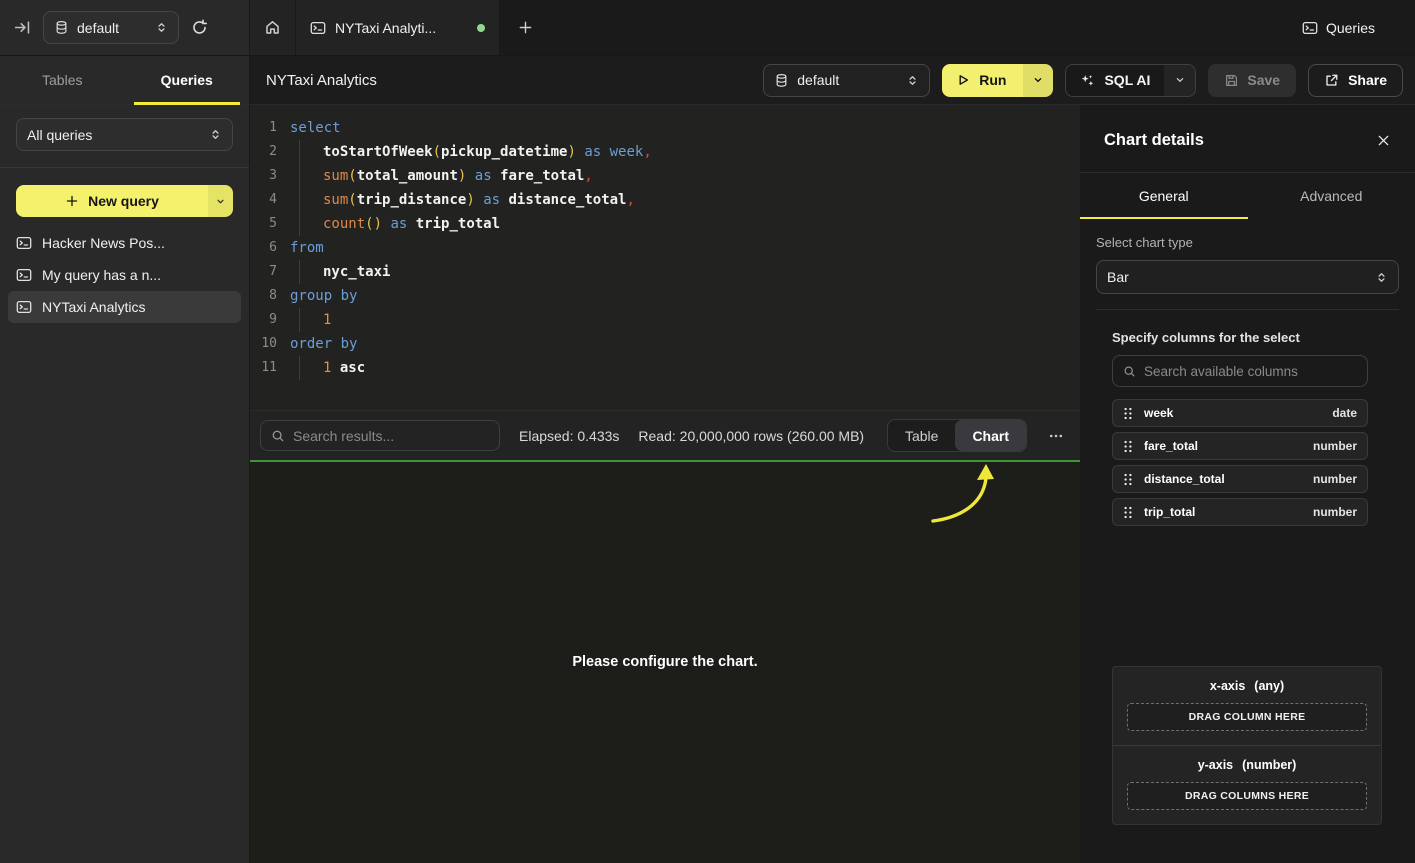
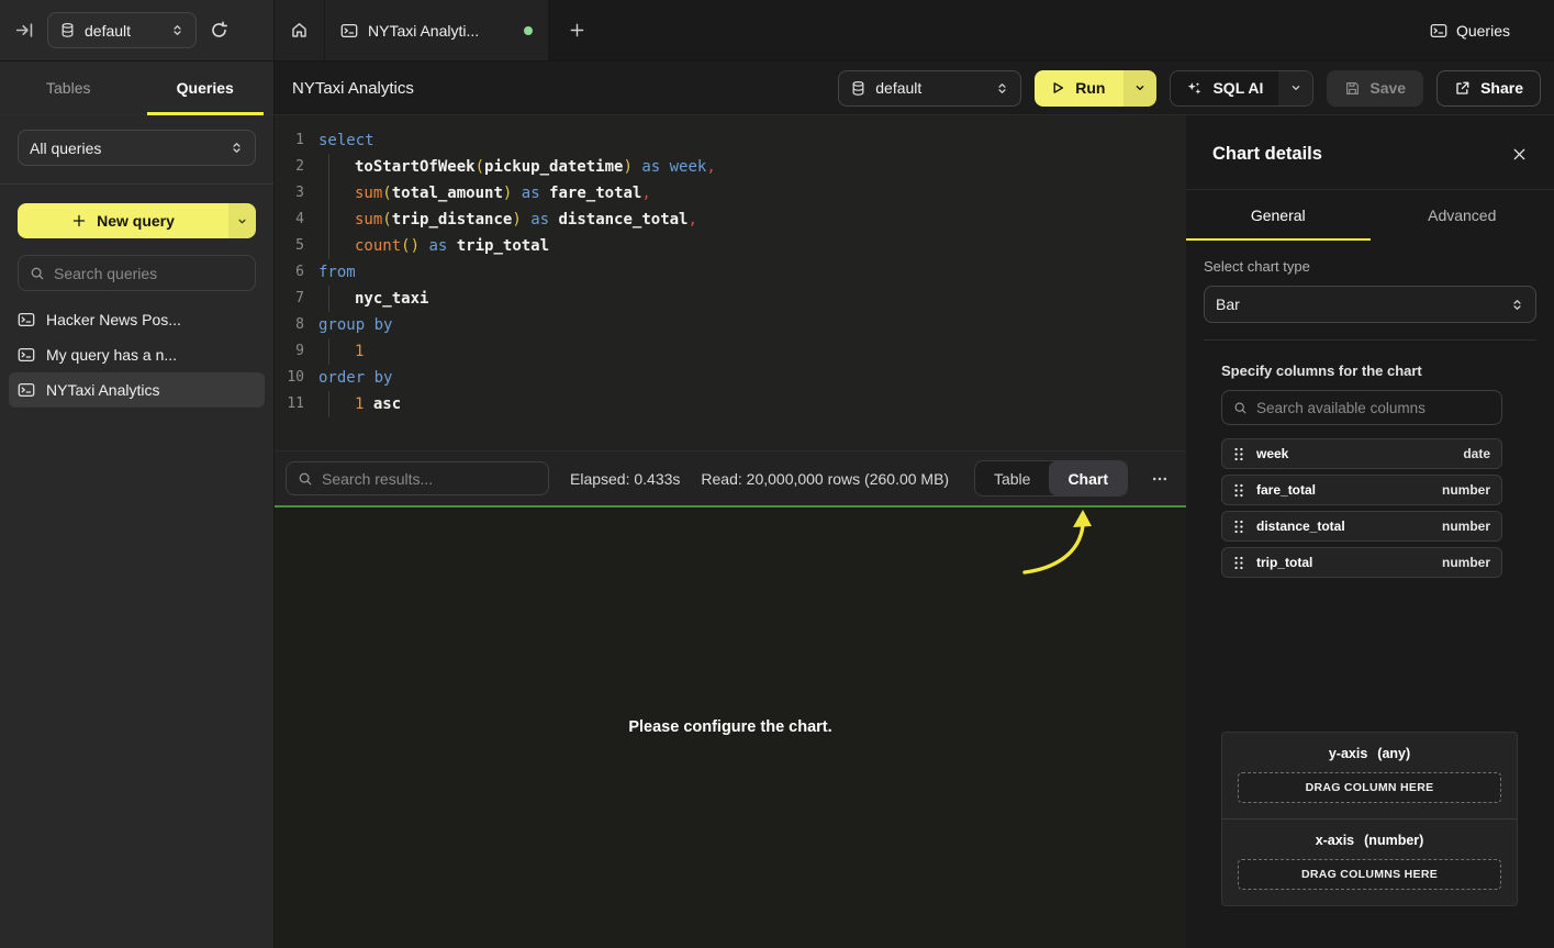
  default
  NYTaxi Analyti...
  Queries
  Tables
  Queries
  NYTaxi Analytics
  default
  Run
  SQL AI
  Save
  Share
  All queries
  New query
+ Search queries
  Hacker News Pos...
  My query has a n...
  NYTaxi Analytics
  1
  select
  2
  toStartOfWeek(pickup_datetime) as week,
  3
  sum(total_amount) as fare_total,
  4
  sum(trip_distance) as distance_total,
  5
  count() as trip_total
  6
  from
  7
  nyc_taxi
  8
  group by
  9
  1
  10
  order by
  11
  1 asc
  Search results...
  Elapsed: 0.433s
  Read: 20,000,000 rows (260.00 MB)
  Table
  Chart
  Please configure the chart.
  Chart details
  General
  Advanced
  Select chart type
  Bar
- Specify columns for the select
+ Specify columns for the chart
  Search available columns
  week
  date
  fare_total
  number
  distance_total
  number
  trip_total
  number
- x-axis (any)
+ y-axis (any)
  DRAG COLUMN HERE
- y-axis (number)
+ x-axis (number)
  DRAG COLUMNS HERE
